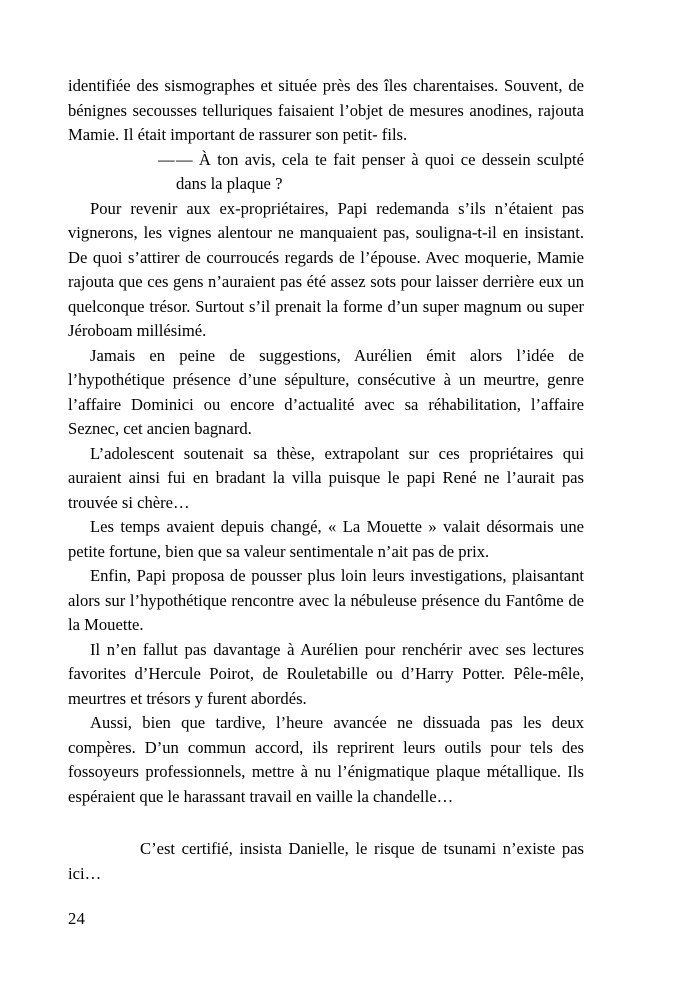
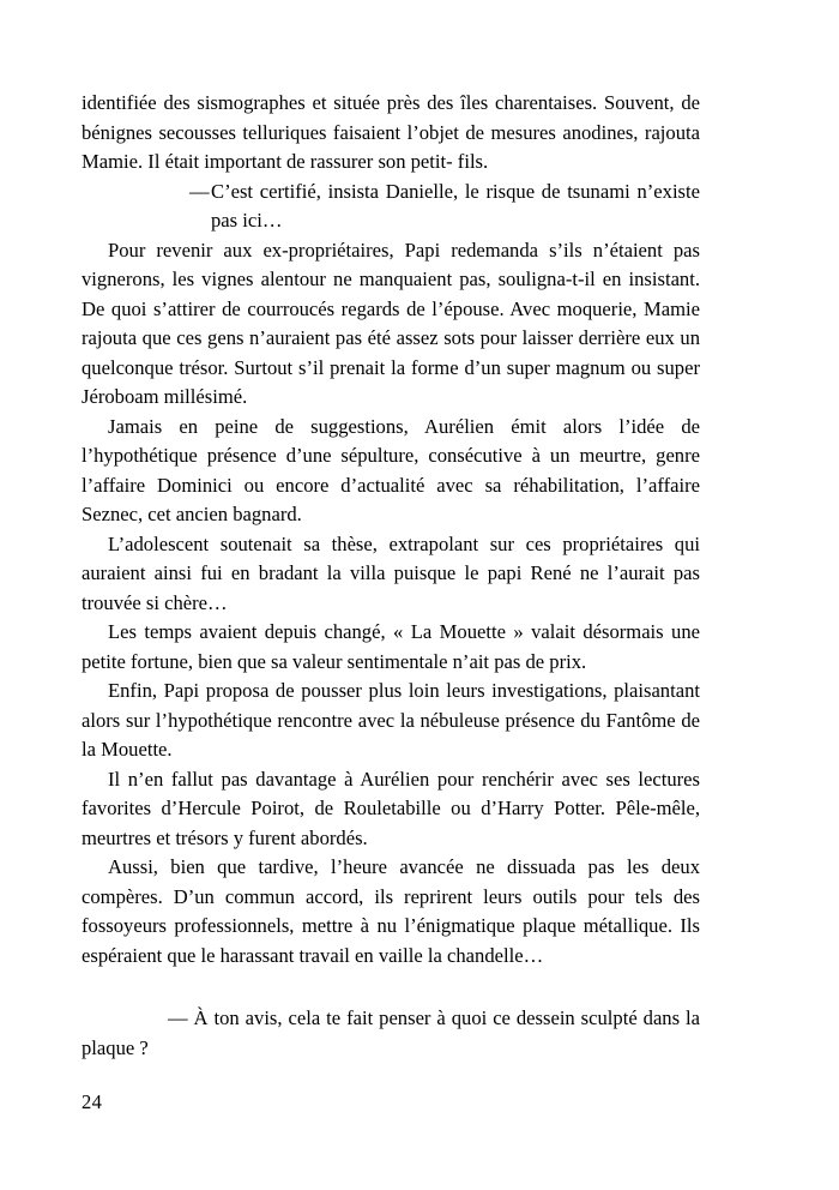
  identifiée des sismographes et située près des îles charentaises. Souvent, de bénignes secousses telluriques faisaient l’objet de mesures anodines, rajouta Mamie. Il était important de rassurer son petit- fils.
- —— À ton avis, cela te fait penser à quoi ce dessein sculpté dans la plaque ?
+ —C’est certifié, insista Danielle, le risque de tsunami n’existe pas ici…
  Pour revenir aux ex-propriétaires, Papi redemanda s’ils n’étaient pas vignerons, les vignes alentour ne manquaient pas, souligna-t-il en insistant. De quoi s’attirer de courroucés regards de l’épouse. Avec moquerie, Mamie rajouta que ces gens n’auraient pas été assez sots pour laisser derrière eux un quelconque trésor. Surtout s’il prenait la forme d’un super magnum ou super Jéroboam millésimé.
  Jamais en peine de suggestions, Aurélien émit alors l’idée de l’hypothétique présence d’une sépulture, consécutive à un meurtre, genre l’affaire Dominici ou encore d’actualité avec sa réhabilitation, l’affaire Seznec, cet ancien bagnard.
  L’adolescent soutenait sa thèse, extrapolant sur ces propriétaires qui auraient ainsi fui en bradant la villa puisque le papi René ne l’aurait pas trouvée si chère…
  Les temps avaient depuis changé, « La Mouette » valait désormais une petite fortune, bien que sa valeur sentimentale n’ait pas de prix.
  Enfin, Papi proposa de pousser plus loin leurs investigations, plaisantant alors sur l’hypothétique rencontre avec la nébuleuse présence du Fantôme de la Mouette.
  Il n’en fallut pas davantage à Aurélien pour renchérir avec ses lectures favorites d’Hercule Poirot, de Rouletabille ou d’Harry Potter. Pêle-mêle, meurtres et trésors y furent abordés.
  Aussi, bien que tardive, l’heure avancée ne dissuada pas les deux compères. D’un commun accord, ils reprirent leurs outils pour tels des fossoyeurs professionnels, mettre à nu l’énigmatique plaque métallique. Ils espéraient que le harassant travail en vaille la chandelle…
- C’est certifié, insista Danielle, le risque de tsunami n’existe pas ici…
+ — À ton avis, cela te fait penser à quoi ce dessein sculpté dans la plaque ?
  24
